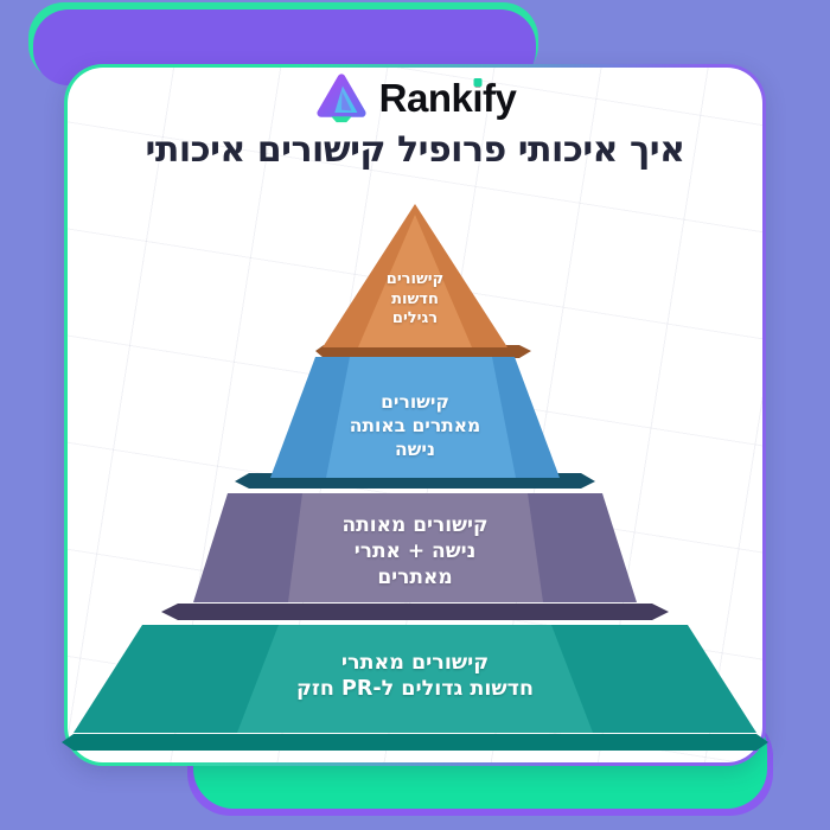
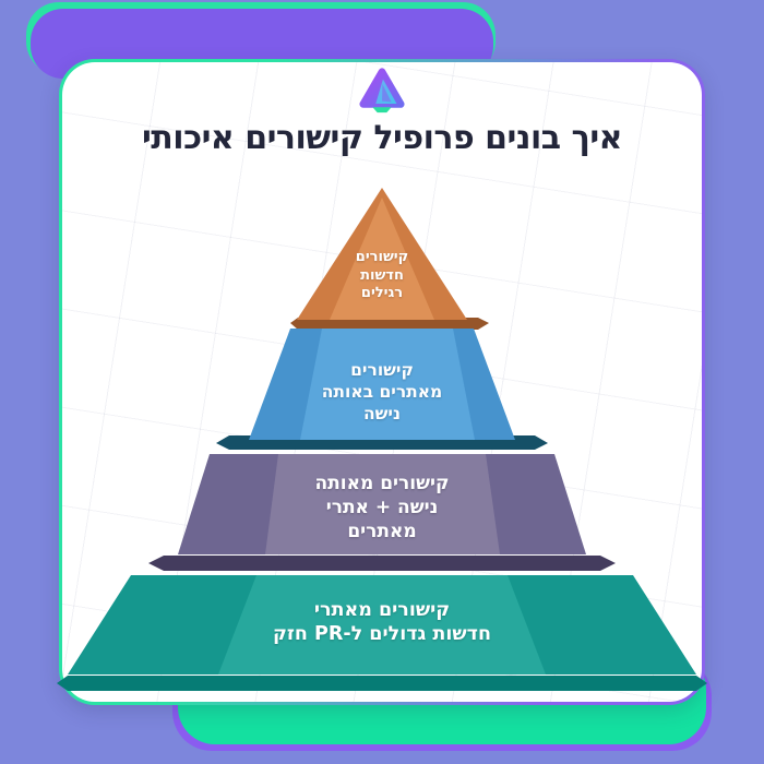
- Rankify
- איך איכותי פרופיל קישורים איכותי
+ איך בונים פרופיל קישורים איכותי
  קישורים
  חדשות
  רגילים
  קישורים
  מאתרים באותה
  נישה
  קישורים מאותה
  נישה + אתרי
  מאתרים
  קישורים מאתרי
  חדשות גדולים ל-PR חזק
